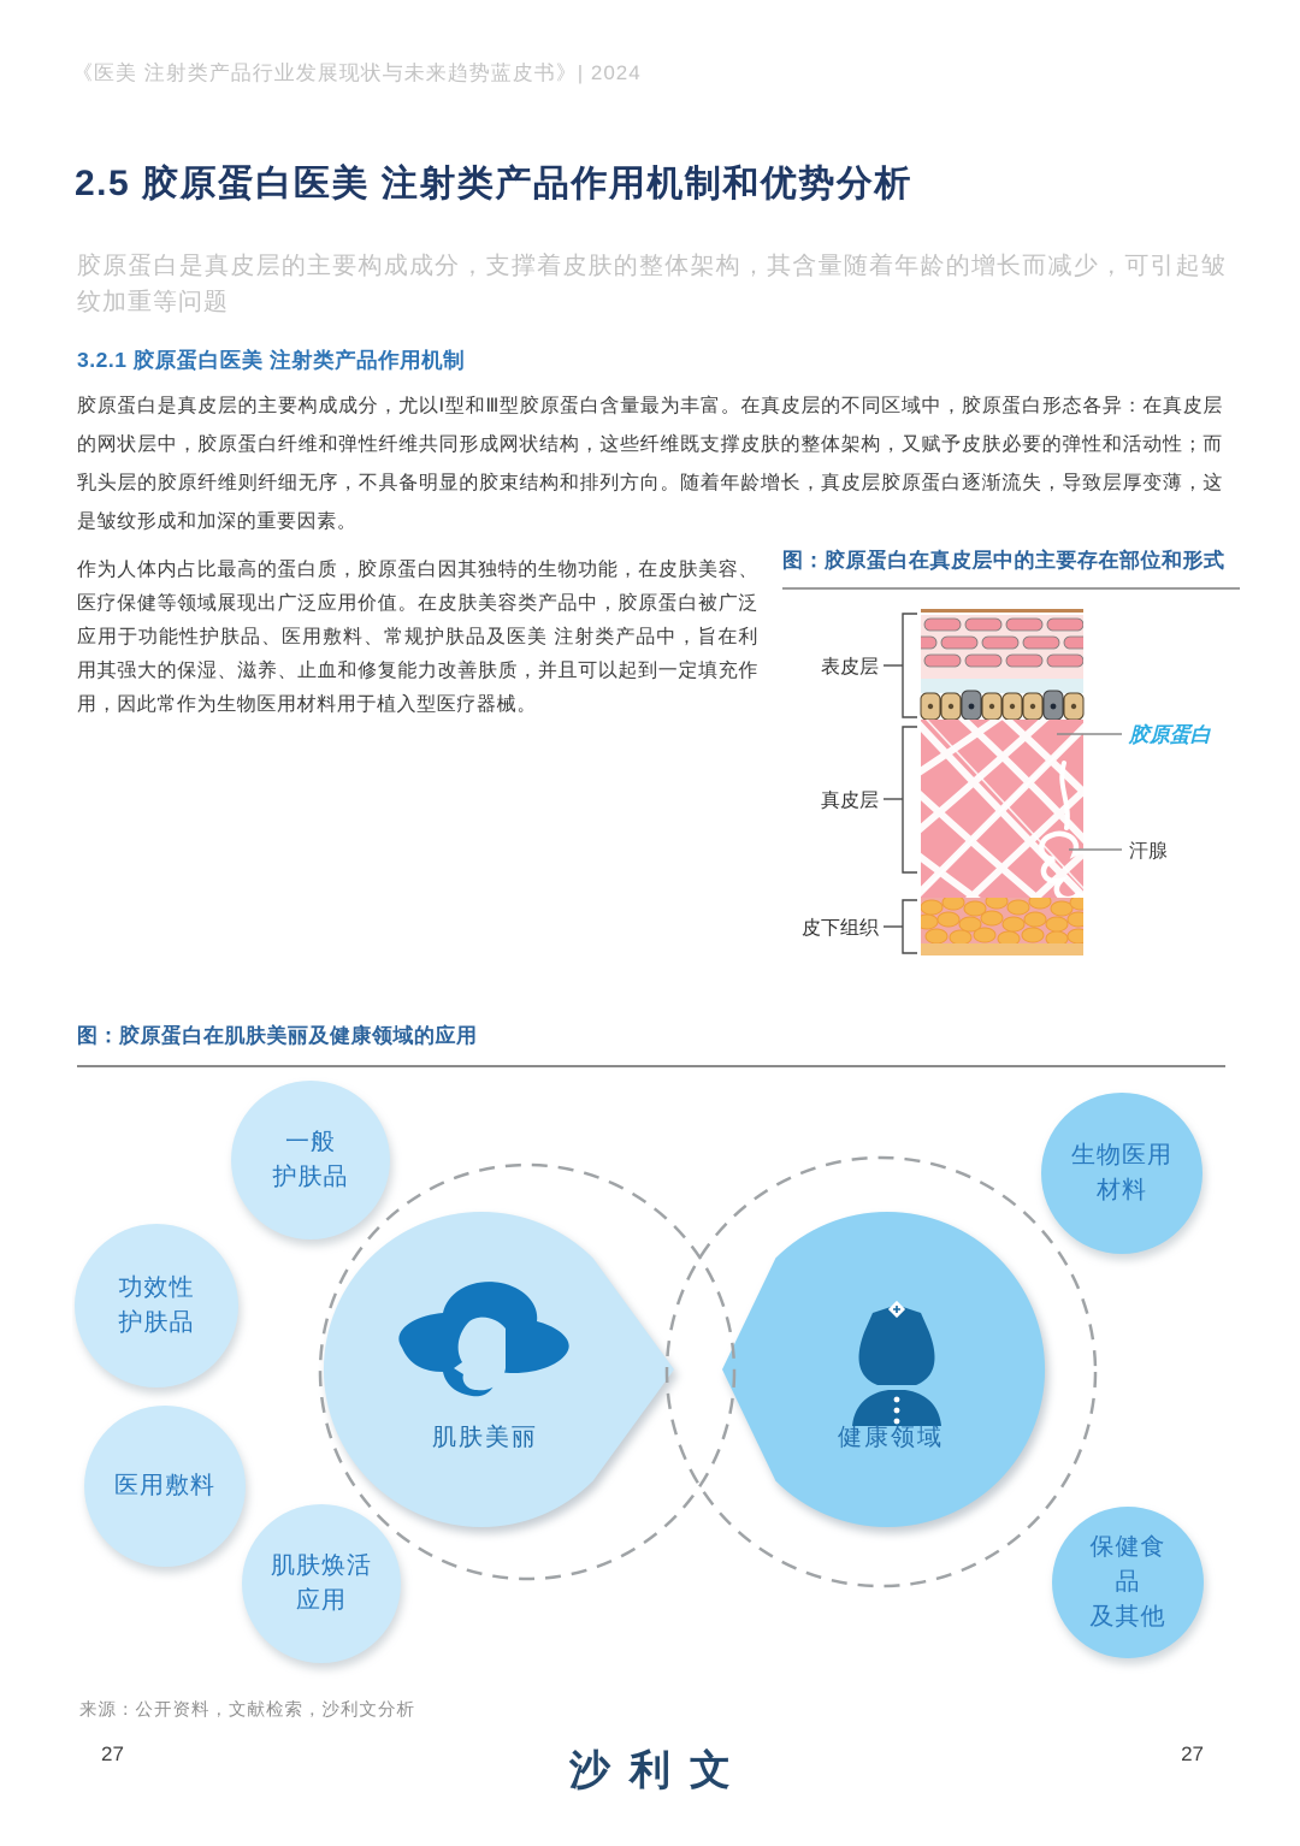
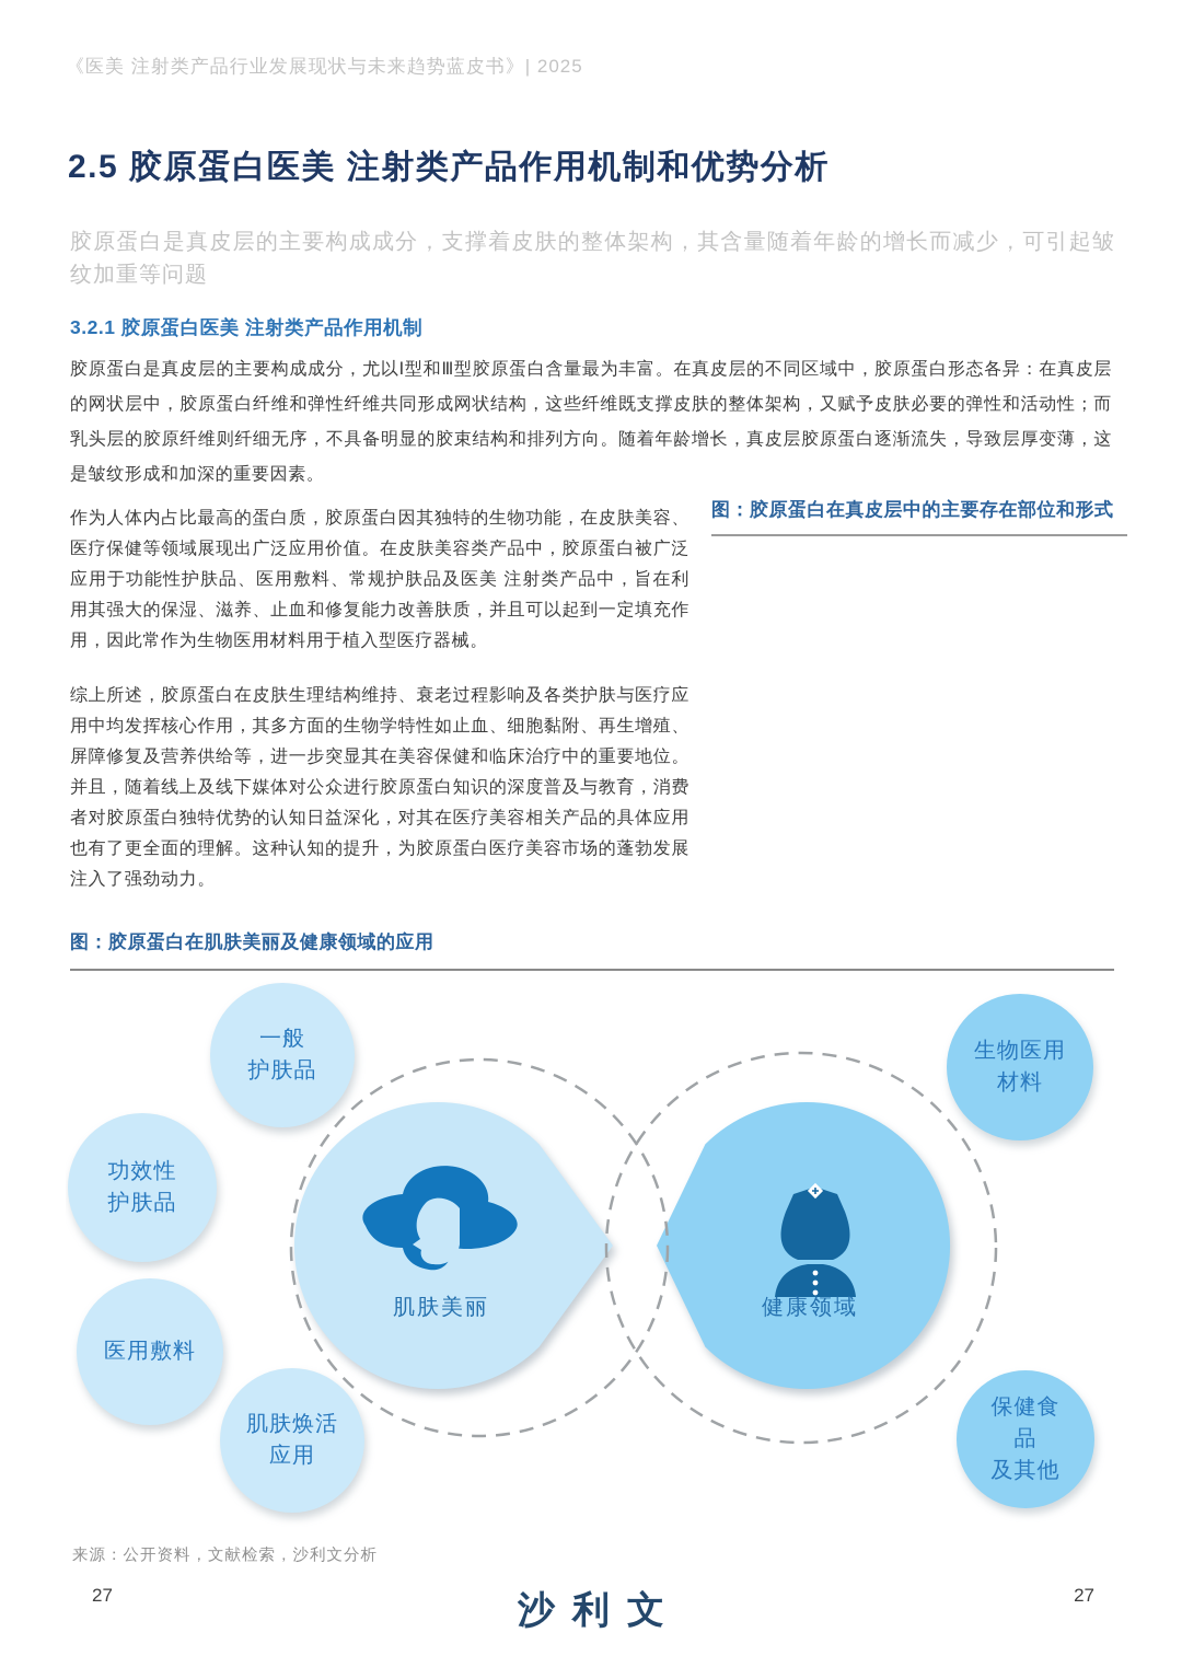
- 《医美 注射类产品行业发展现状与未来趋势蓝皮书》| 2024
+ 《医美 注射类产品行业发展现状与未来趋势蓝皮书》| 2025
  2.5 胶原蛋白医美 注射类产品作用机制和优势分析
  胶原蛋白是真皮层的主要构成成分，支撑着皮肤的整体架构，其含量随着年龄的增长而减少，可引起皱纹加重等问题
  3.2.1 胶原蛋白医美 注射类产品作用机制
  胶原蛋白是真皮层的主要构成成分，尤以Ⅰ型和Ⅲ型胶原蛋白含量最为丰富。在真皮层的不同区域中，胶原蛋白形态各异：在真皮层的网状层中，胶原蛋白纤维和弹性纤维共同形成网状结构，这些纤维既支撑皮肤的整体架构，又赋予皮肤必要的弹性和活动性；而乳头层的胶原纤维则纤细无序，不具备明显的胶束结构和排列方向。随着年龄增长，真皮层胶原蛋白逐渐流失，导致层厚变薄，这是皱纹形成和加深的重要因素。
  作为人体内占比最高的蛋白质，胶原蛋白因其独特的生物功能，在皮肤美容、医疗保健等领域展现出广泛应用价值。在皮肤美容类产品中，胶原蛋白被广泛应用于功能性护肤品、医用敷料、常规护肤品及医美 注射类产品中，旨在利用其强大的保湿、滋养、止血和修复能力改善肤质，并且可以起到一定填充作用，因此常作为生物医用材料用于植入型医疗器械。
+ 综上所述，胶原蛋白在皮肤生理结构维持、衰老过程影响及各类护肤与医疗应用中均发挥核心作用，其多方面的生物学特性如止血、细胞黏附、再生增殖、屏障修复及营养供给等，进一步突显其在美容保健和临床治疗中的重要地位。并且，随着线上及线下媒体对公众进行胶原蛋白知识的深度普及与教育，消费者对胶原蛋白独特优势的认知日益深化，对其在医疗美容相关产品的具体应用也有了更全面的理解。这种认知的提升，为胶原蛋白医疗美容市场的蓬勃发展 注入了强劲动力。
  图：胶原蛋白在真皮层中的主要存在部位和形式
- 表皮层
- 真皮层
- 皮下组织
- 胶原蛋白
- 汗腺
  图：胶原蛋白在肌肤美丽及健康领域的应用
  一般
  护肤品
  功效性
  护肤品
  医用敷料
  肌肤焕活
  应用
  生物医用
  材料
  保健食品
  及其他
  肌肤美丽
  健康领域
  来源：公开资料，文献检索，沙利文分析
  27
  27
  沙利文
